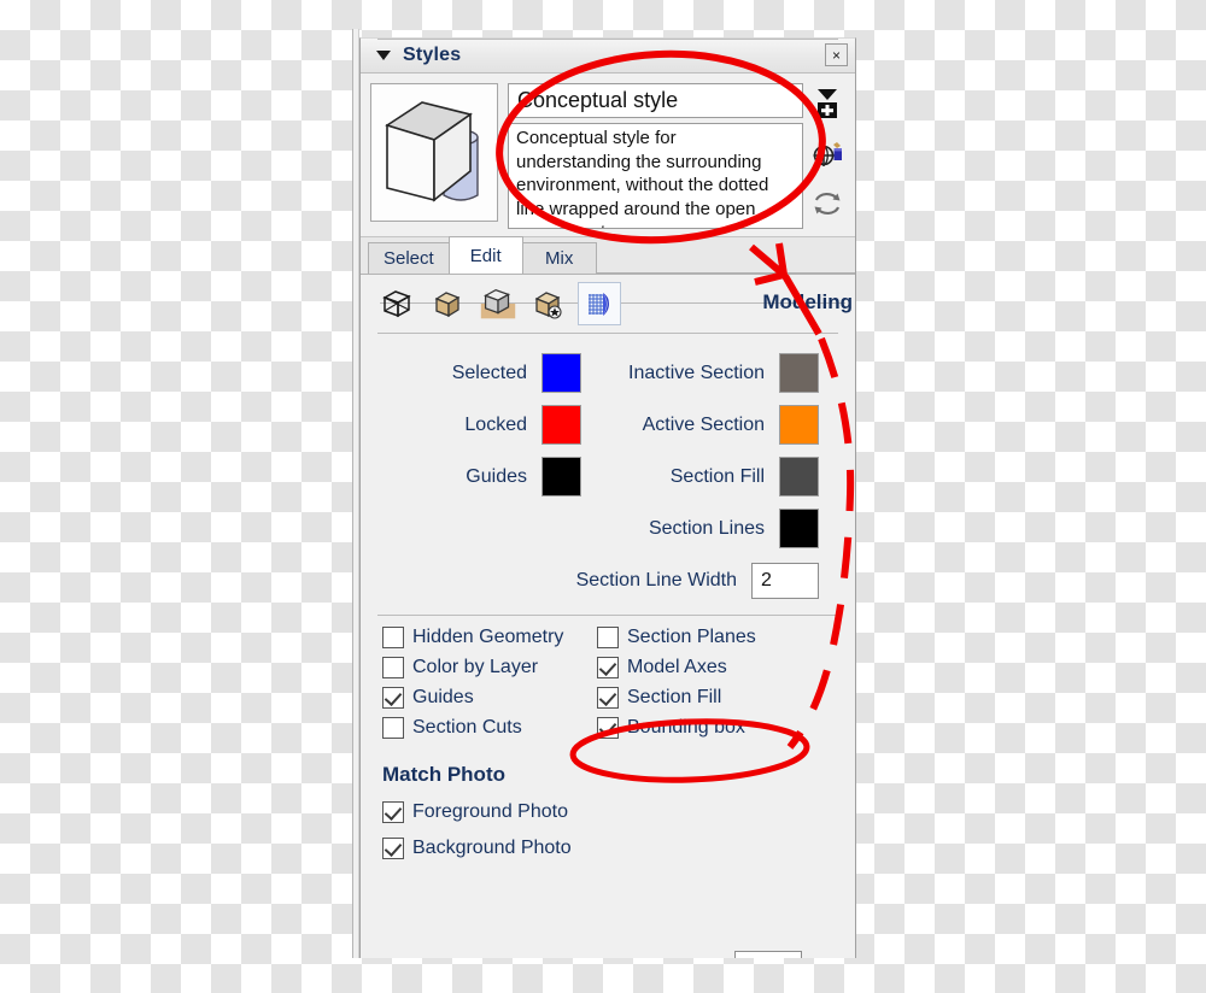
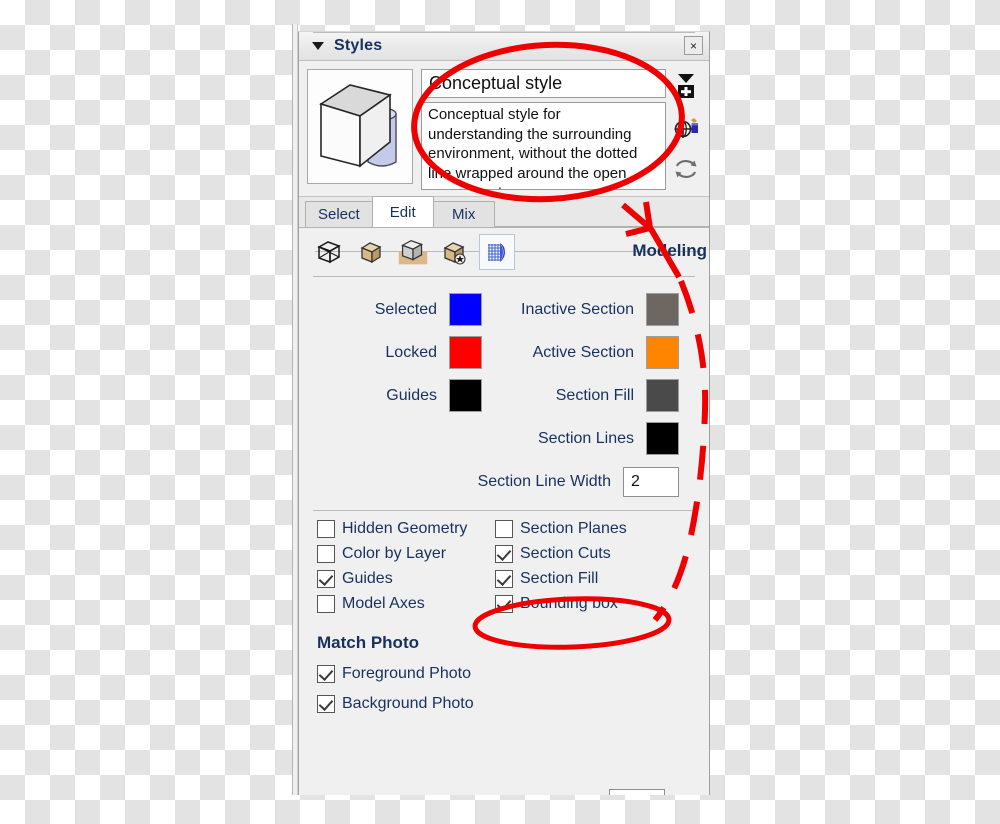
  Styles
  ×
  onceptual style
  Conceptual style for understanding the surrounding environment, without the dotted li wrapped around the open
  Select
  Edit
  Mix
  Moeling
  Selected
  Inactive Section
  Locked
  Active Section
  Guides
  Section Fill
  Section Lines
  Section Line Width
  2
  Hidden Geometry
  Section Planes
  Color by Layer
- Model Axes
+ Section Cuts
  Guides
  Section Fill
- Section Cuts
+ Model Axes
  unding box
  Match Photo
  Foreground Photo
  Background Photo
